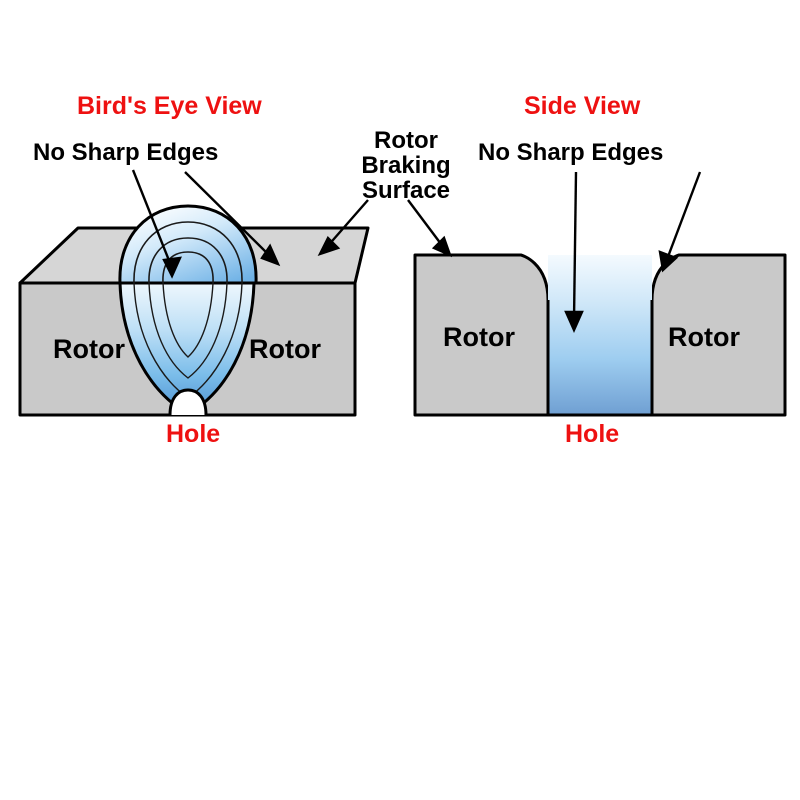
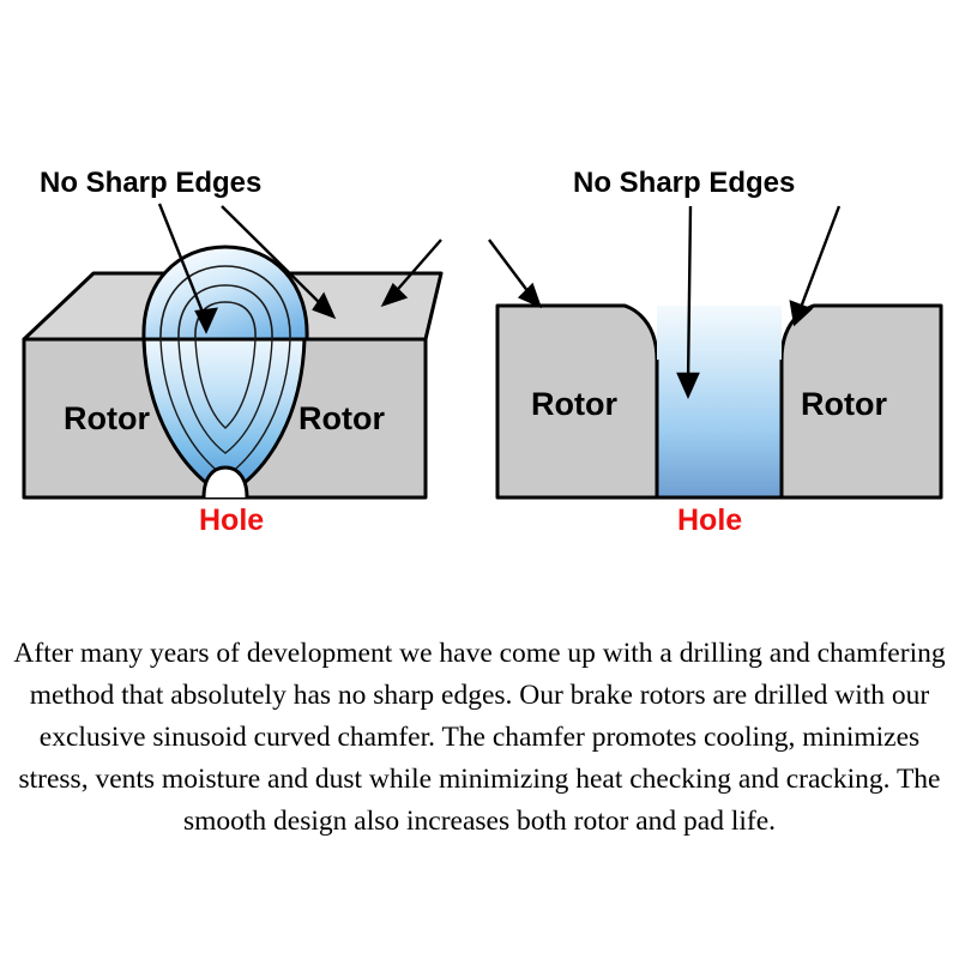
- Bird's Eye View
- Side View
  No Sharp Edges
  No Sharp Edges
- Rotor Braking Surface
  Rotor
  Rotor
  Rotor
  Rotor
  Hole
  Hole
+ After many years of development we have come up with a drilling and chamfering method that absolutely has no sharp edges. Our brake rotors are drilled with our exclusive sinusoid curved chamfer. The chamfer promotes cooling, minimizes stress, vents moisture and dust while minimizing heat checking and cracking. The smooth design also increases both rotor and pad life.
